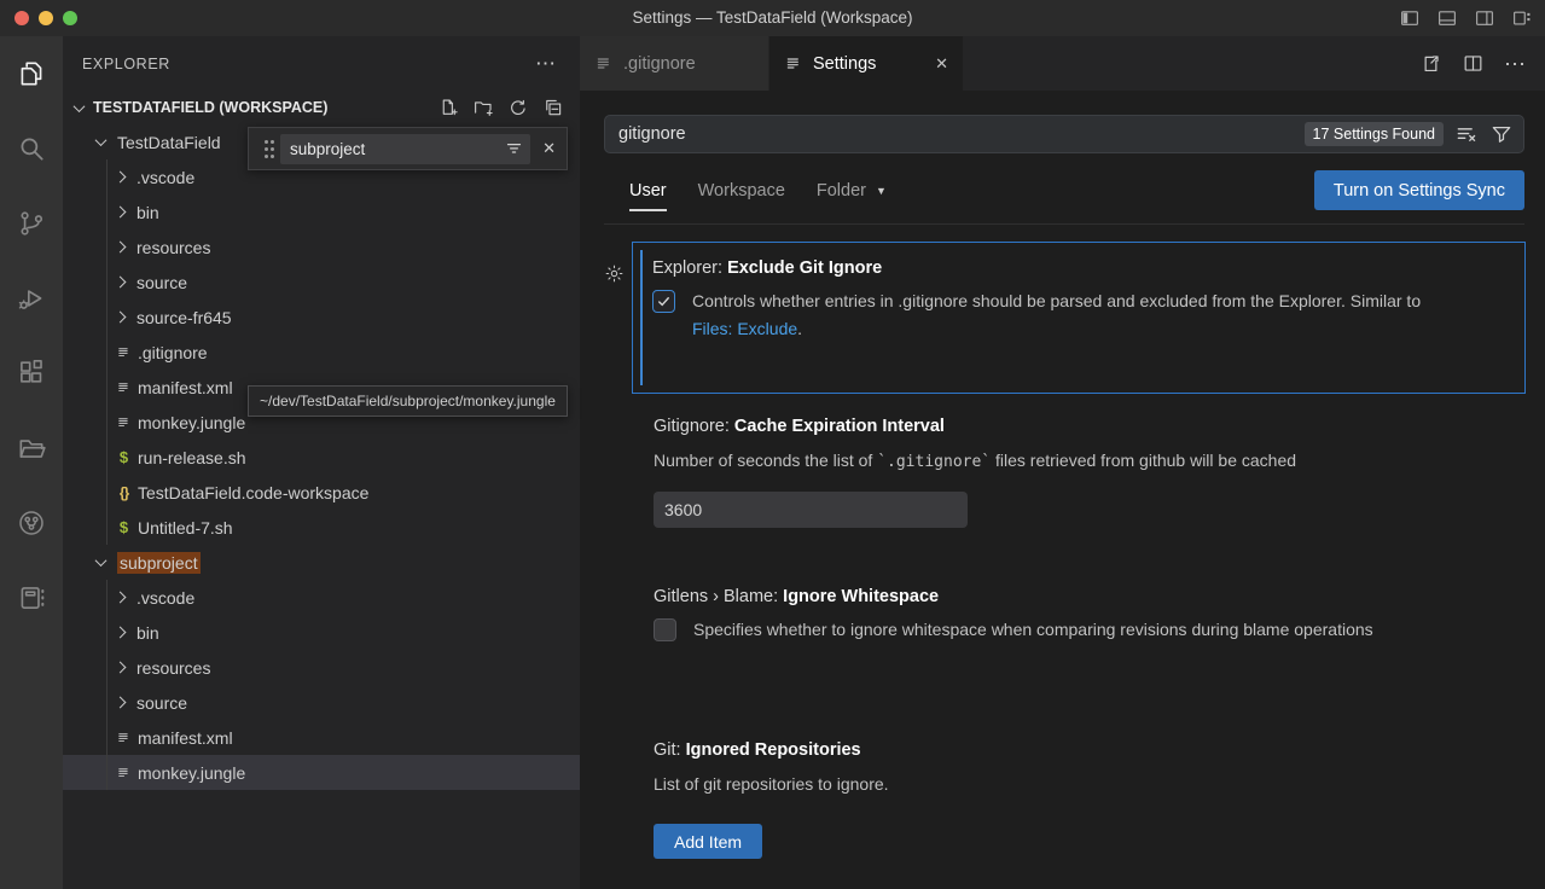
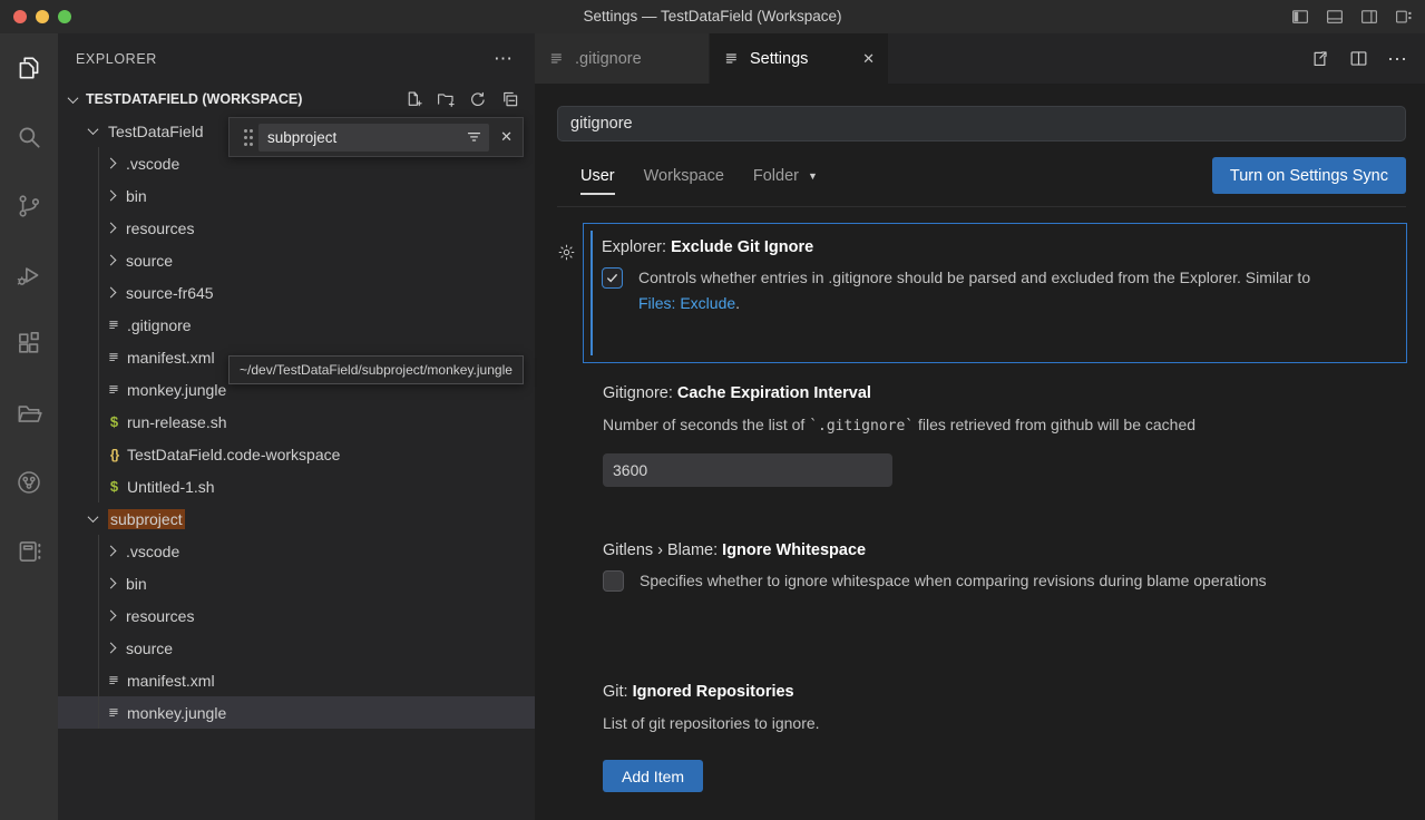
  Settings — TestDataField (Workspace)
  EXPLORER
  ⋯
  TESTDATAFIELD (WORKSPACE)
  TestDataField
  .vscode
  bin
  resources
  source
  source-fr645
  .gitignore
  manifest.xml
  monkey.jungle
  $
  run-release.sh
  {}
  TestDataField.code-workspace
  $
- Untitled-7.sh
+ Untitled-1.sh
  subproject
  .vscode
  bin
  resources
  source
  manifest.xml
  monkey.jungle
  subproject
  ✕
  ~/dev/TestDataField/subproject/monkey.jungle
  .gitignore
  Settings
  ✕
  ⋯
  gitignore
- 17 Settings Found
  User
  Workspace
  Folder
  ▼
  Turn on Settings Sync
  Explorer: Exclude Git Ignore
  Controls whether entries in .gitignore should be parsed and excluded from the Explorer. Similar to Files: Exclude.
  Gitignore: Cache Expiration Interval
  Number of seconds the list of `.gitignore` files retrieved from github will be cached
  3600
  Gitlens › Blame: Ignore Whitespace
  Specifies whether to ignore whitespace when comparing revisions during blame operations
  Git: Ignored Repositories
  List of git repositories to ignore.
  Add Item
